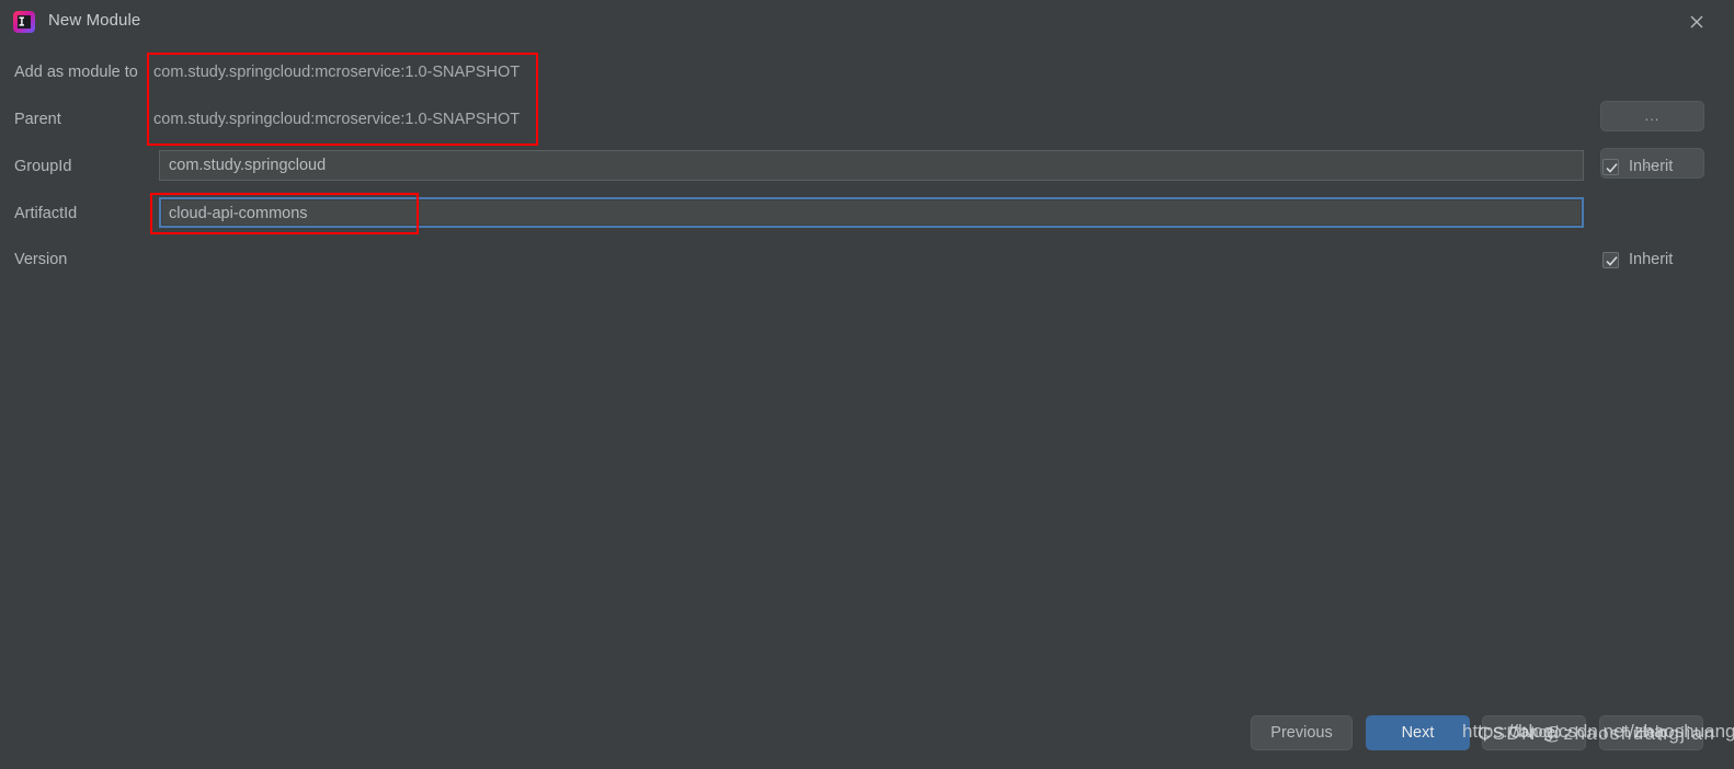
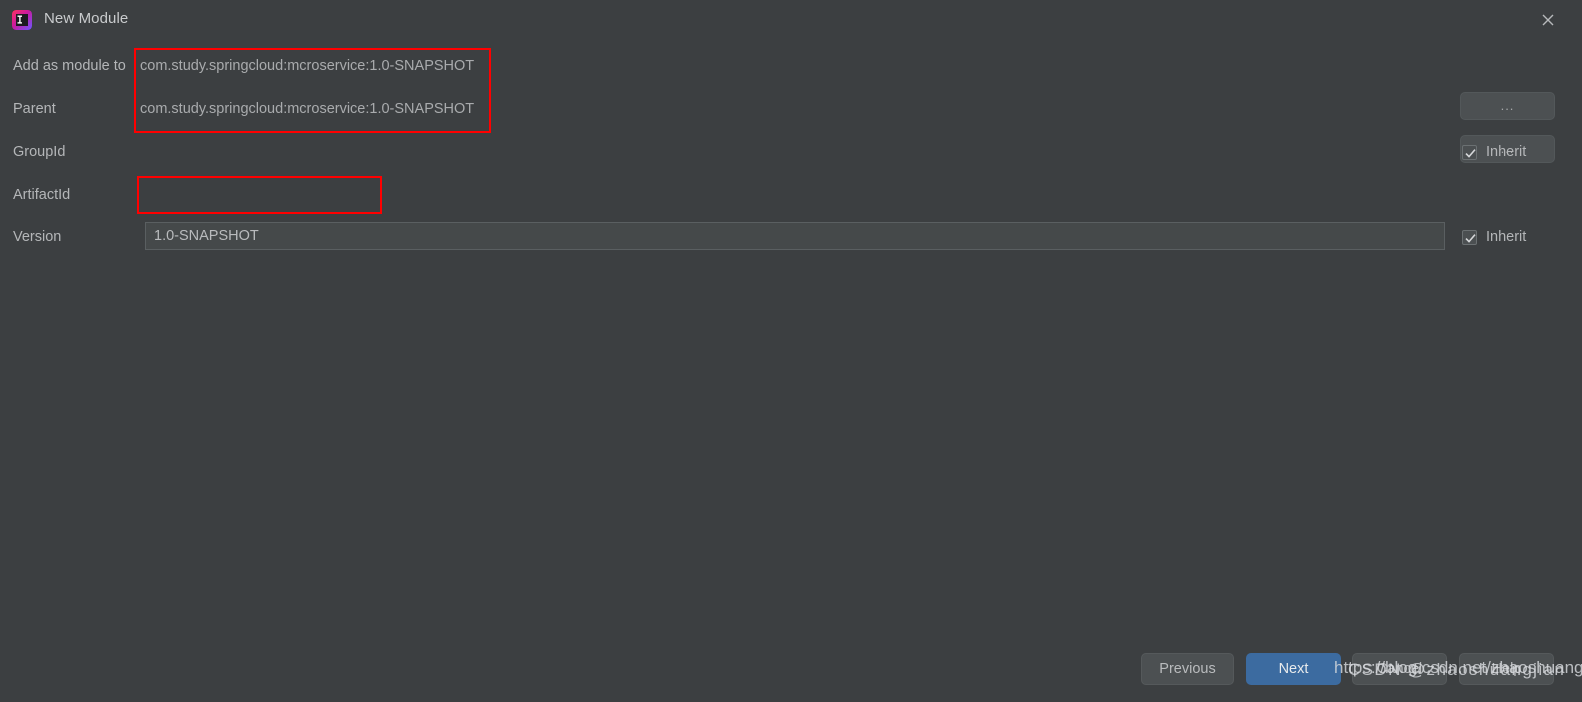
  New Module
  Add as module to
  com.study.springcloud:mcroservice:1.0-SNAPSHOT
  ...
  Parent
  com.study.springcloud:mcroservice:1.0-SNAPSHOT
  ...
  GroupId
- com.study.springcloud
  Inherit
  ArtifactId
- cloud-api-commons
  Version
+ 1.0-SNAPSHOT
  Inherit
  Previous
  Next
  Cancel
  Help
  https://blog.csdn.net/zhaoshuang
  CSDN @zhaoshuangjian
